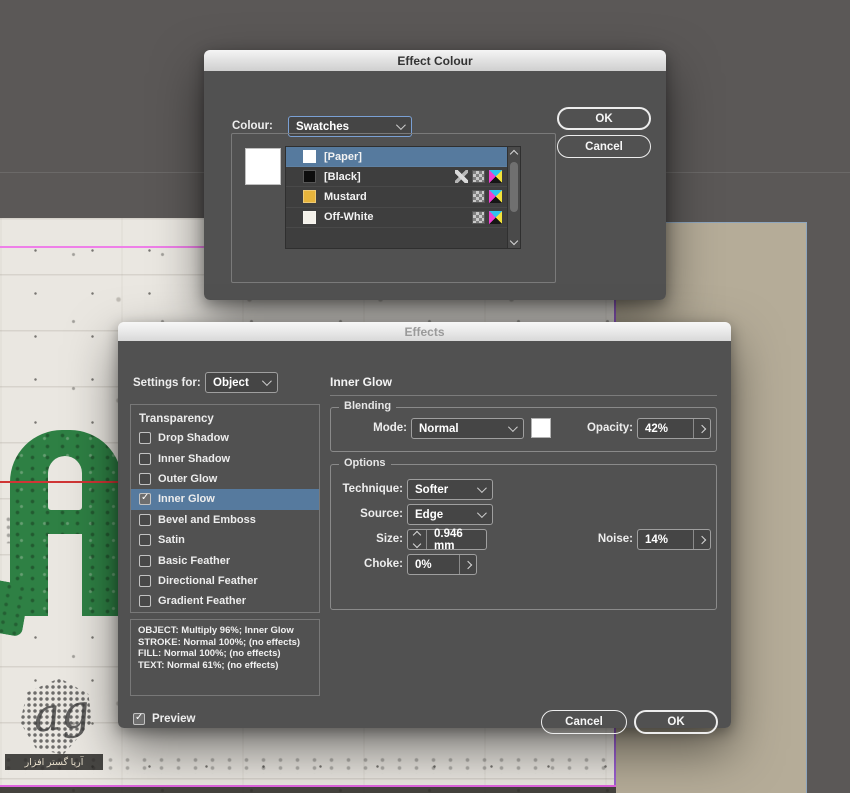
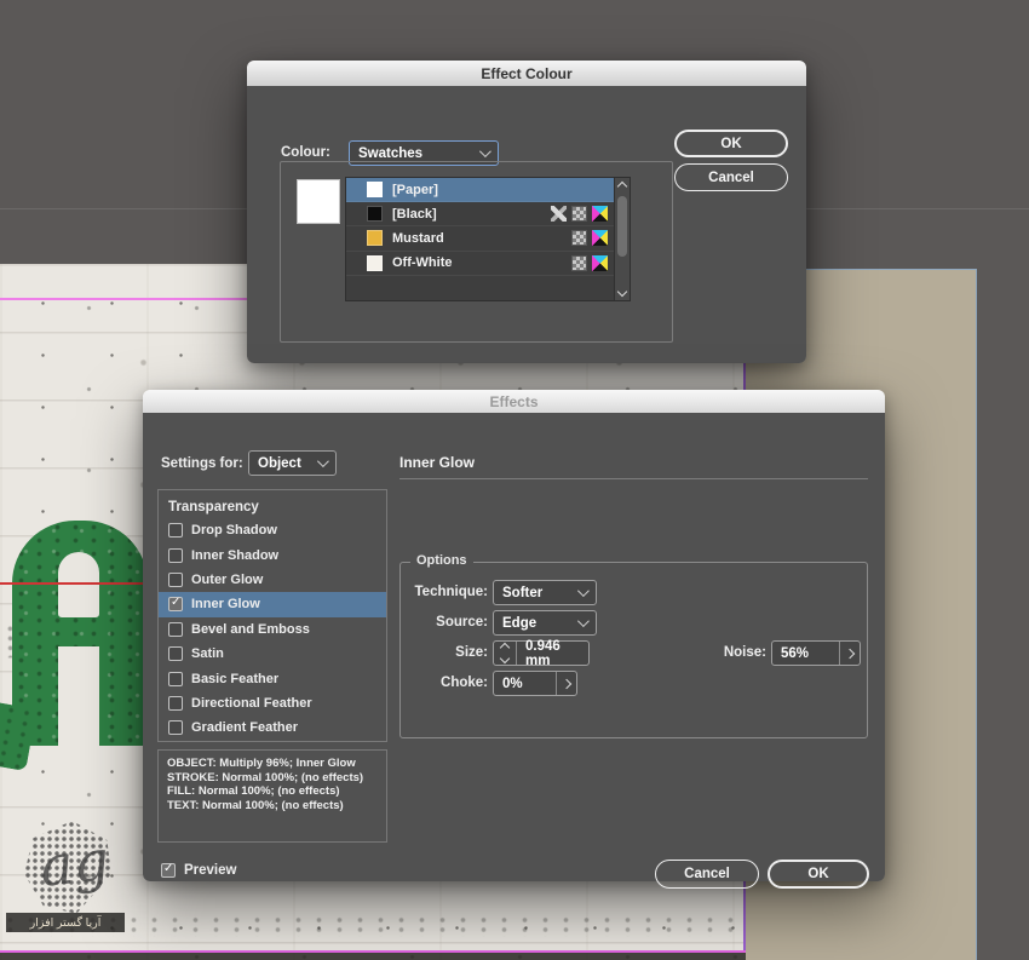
  آریا گستر افزار
  Effect Colour
  Colour:
  Swatches
  [Paper]
  [Black]
  Mustard
  Off-White
  OK
  Cancel
  Effects
  Settings for:
  Object
  Inner Glow
  Transparency
  Drop Shadow
  Inner Shadow
  Outer Glow
  Inner Glow
  Bevel and Emboss
  Satin
  Basic Feather
  Directional Feather
  Gradient Feather
  OBJECT: Multiply 96%; Inner Glow
  STROKE: Normal 100%; (no effects)
  FILL: Normal 100%; (no effects)
- TEXT: Normal 61%; (no effects)
+ TEXT: Normal 100%; (no effects)
  Preview
- Blending
- Mode:
- Normal
- Opacity:
- 42%
  Options
  Technique:
  Softer
  Source:
  Edge
  Size:
  0.946 mm
  Noise:
- 14%
+ 56%
  Choke:
  0%
  Cancel
  OK
